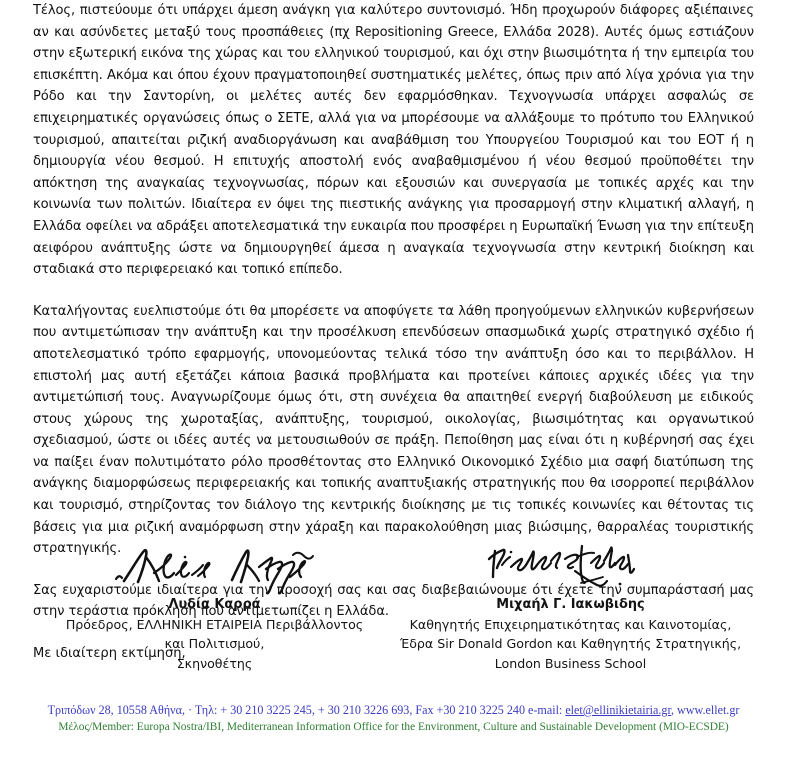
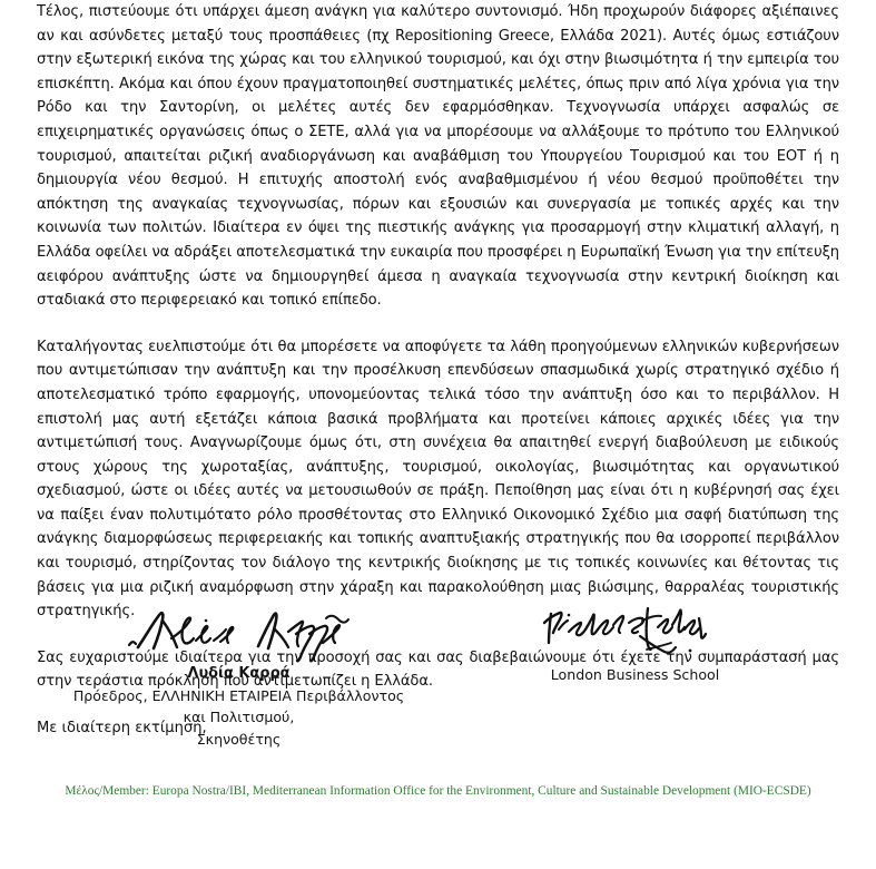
- Τέλος, πιστεύουμε ότι υπάρχει άμεση ανάγκη για καλύτερο συντονισμό. Ήδη προχωρούν διάφορες αξιέπαινες αν και ασύνδετες μεταξύ τους προσπάθειες (πχ Repositioning Greece, Ελλάδα 2028). Αυτές όμως εστιάζουν στην εξωτερική εικόνα της χώρας και του ελληνικού τουρισμού, και όχι στην βιωσιμότητα ή την εμπειρία του επισκέπτη. Ακόμα και όπου έχουν πραγματοποιηθεί συστηματικές μελέτες, όπως πριν από λίγα χρόνια για την Ρόδο και την Σαντορίνη, οι μελέτες αυτές δεν εφαρμόσθηκαν. Τεχνογνωσία υπάρχει ασφαλώς σε επιχειρηματικές οργανώσεις όπως ο ΣΕΤΕ, αλλά για να μπορέσουμε να αλλάξουμε το πρότυπο του Ελληνικού τουρισμού, απαιτείται ριζική αναδιοργάνωση και αναβάθμιση του Υπουργείου Τουρισμού και του ΕΟΤ ή η δημιουργία νέου θεσμού. Η επιτυχής αποστολή ενός αναβαθμισμένου ή νέου θεσμού προϋποθέτει την απόκτηση της αναγκαίας τεχνογνωσίας, πόρων και εξουσιών και συνεργασία με τοπικές αρχές και την κοινωνία των πολιτών. Ιδιαίτερα εν όψει της πιεστικής ανάγκης για προσαρμογή στην κλιματική αλλαγή, η Ελλάδα οφείλει να αδράξει αποτελεσματικά την ευκαιρία που προσφέρει η Ευρωπαϊκή Ένωση για την επίτευξη αειφόρου ανάπτυξης ώστε να δημιουργηθεί άμεσα η αναγκαία τεχνογνωσία στην κεντρική διοίκηση και σταδιακά στο περιφερειακό και τοπικό επίπεδο.
+ Τέλος, πιστεύουμε ότι υπάρχει άμεση ανάγκη για καλύτερο συντονισμό. Ήδη προχωρούν διάφορες αξιέπαινες αν και ασύνδετες μεταξύ τους προσπάθειες (πχ Repositioning Greece, Ελλάδα 2021). Αυτές όμως εστιάζουν στην εξωτερική εικόνα της χώρας και του ελληνικού τουρισμού, και όχι στην βιωσιμότητα ή την εμπειρία του επισκέπτη. Ακόμα και όπου έχουν πραγματοποιηθεί συστηματικές μελέτες, όπως πριν από λίγα χρόνια για την Ρόδο και την Σαντορίνη, οι μελέτες αυτές δεν εφαρμόσθηκαν. Τεχνογνωσία υπάρχει ασφαλώς σε επιχειρηματικές οργανώσεις όπως ο ΣΕΤΕ, αλλά για να μπορέσουμε να αλλάξουμε το πρότυπο του Ελληνικού τουρισμού, απαιτείται ριζική αναδιοργάνωση και αναβάθμιση του Υπουργείου Τουρισμού και του ΕΟΤ ή η δημιουργία νέου θεσμού. Η επιτυχής αποστολή ενός αναβαθμισμένου ή νέου θεσμού προϋποθέτει την απόκτηση της αναγκαίας τεχνογνωσίας, πόρων και εξουσιών και συνεργασία με τοπικές αρχές και την κοινωνία των πολιτών. Ιδιαίτερα εν όψει της πιεστικής ανάγκης για προσαρμογή στην κλιματική αλλαγή, η Ελλάδα οφείλει να αδράξει αποτελεσματικά την ευκαιρία που προσφέρει η Ευρωπαϊκή Ένωση για την επίτευξη αειφόρου ανάπτυξης ώστε να δημιουργηθεί άμεσα η αναγκαία τεχνογνωσία στην κεντρική διοίκηση και σταδιακά στο περιφερειακό και τοπικό επίπεδο.
  Καταλήγοντας ευελπιστούμε ότι θα μπορέσετε να αποφύγετε τα λάθη προηγούμενων ελληνικών κυβερνήσεων που αντιμετώπισαν την ανάπτυξη και την προσέλκυση επενδύσεων σπασμωδικά χωρίς στρατηγικό σχέδιο ή αποτελεσματικό τρόπο εφαρμογής, υπονομεύοντας τελικά τόσο την ανάπτυξη όσο και το περιβάλλον. Η επιστολή μας αυτή εξετάζει κάποια βασικά προβλήματα και προτείνει κάποιες αρχικές ιδέες για την αντιμετώπισή τους. Αναγνωρίζουμε όμως ότι, στη συνέχεια θα απαιτηθεί ενεργή διαβούλευση με ειδικούς στους χώρους της χωροταξίας, ανάπτυξης, τουρισμού, οικολογίας, βιωσιμότητας και οργανωτικού σχεδιασμού, ώστε οι ιδέες αυτές να μετουσιωθούν σε πράξη. Πεποίθηση μας είναι ότι η κυβέρνησή σας έχει να παίξει έναν πολυτιμότατο ρόλο προσθέτοντας στο Ελληνικό Οικονομικό Σχέδιο μια σαφή διατύπωση της ανάγκης διαμορφώσεως περιφερειακής και τοπικής αναπτυξιακής στρατηγικής που θα ισορροπεί περιβάλλον και τουρισμό, στηρίζοντας τον διάλογο της κεντρικής διοίκησης με τις τοπικές κοινωνίες και θέτοντας τις βάσεις για μια ριζική αναμόρφωση στην χάραξη και παρακολούθηση μιας βιώσιμης, θαρραλέας τουριστικής στρατηγικής.
  Σας ευχαριστούμε ιδιαίτερα για τηροσοχή σας και σας διαβεβαιώνουμε ότι έχετε την συμπαράστασή μας στην τεράστια πρόκληση που αντιμετωπίζει η Ελλάδα.
  Με ιδιαίτερη εκτίμηση,
  Λυδία Καρρά
  Πρόεδρος, ΕΛΛΗΝΙΚΗ ΕΤΑΙΡΕΙΑ Περιβάλλοντος
  και Πολιτισμού,
  Σκηνοθέτης
- Μιχαήλ Γ. Ιακωβιδης
- Καθηγητής Επιχειρηματικότητας και Καινοτομίας,
- Έδρα Sir Donald Gordon και Καθηγητής Στρατηγικής,
  London Business School
- Τριπόδων 28, 10558 Αθήνα, · Τηλ: + 30 210 3225 245, + 30 210 3226 693, Fax +30 210 3225 240 e-mail: elet@ellinikietairia.gr, www.ellet.gr
  Μέλος/Member: Europa Nostra/IBI, Mediterranean Information Office for the Environment, Culture and Sustainable Development (MIO-ECSDE)
